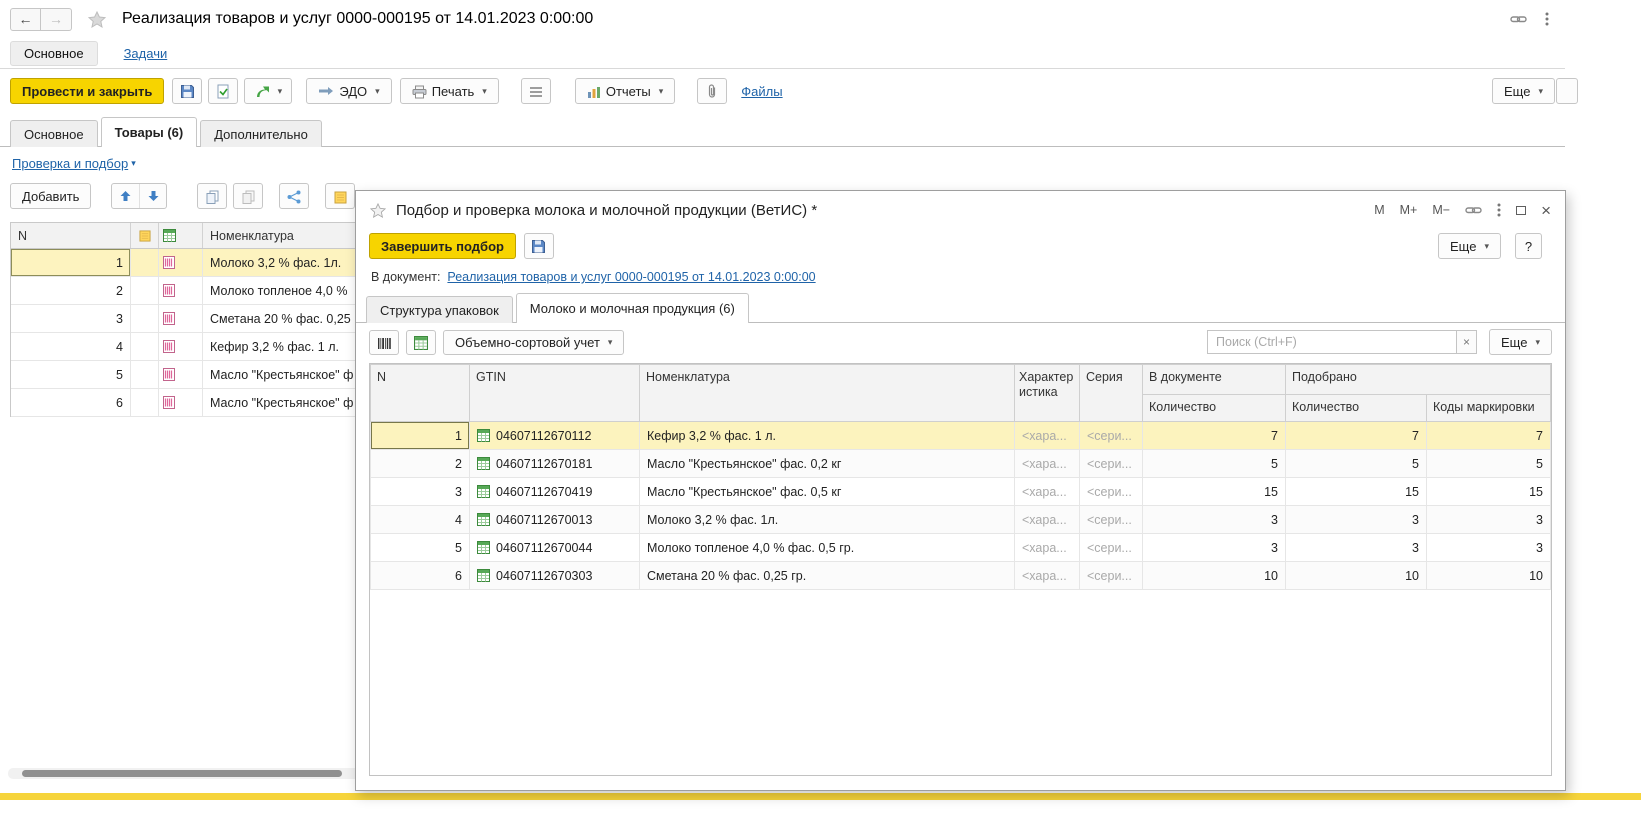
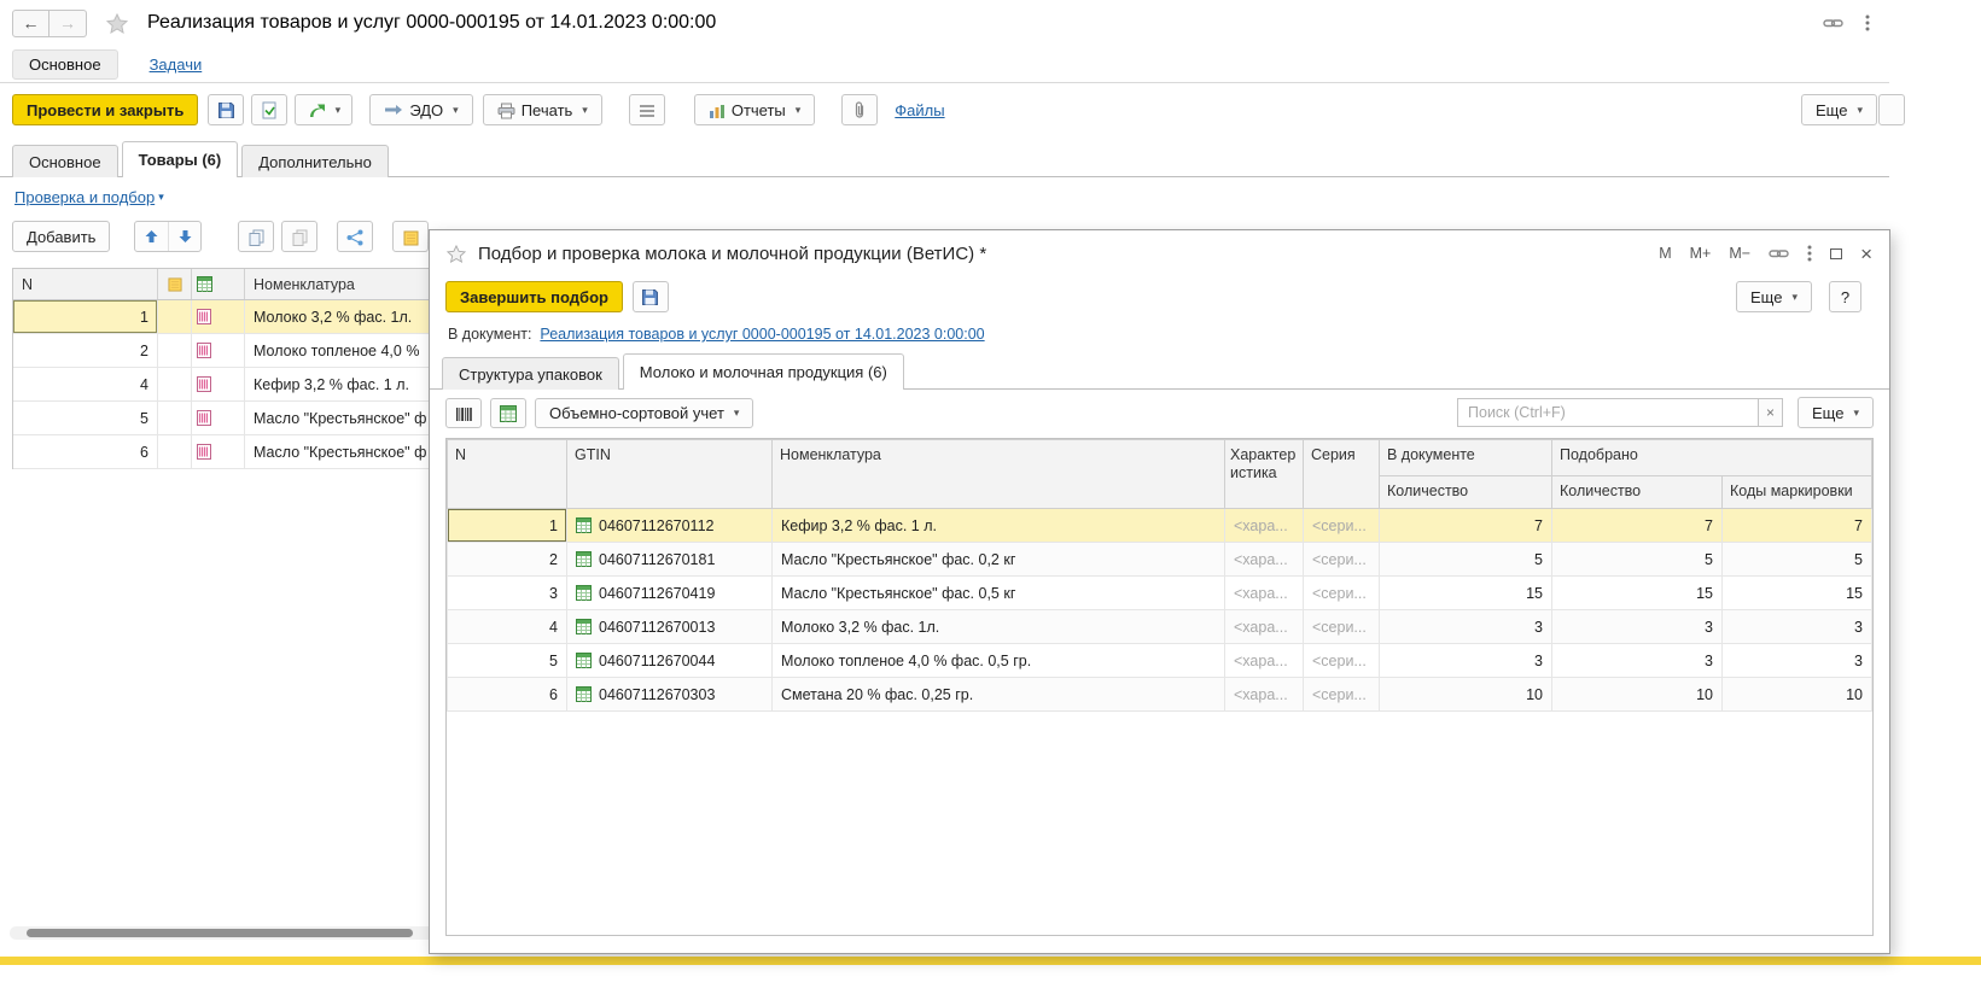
  ←
  →
  Реализация товаров и услуг 0000-000195 от 14.01.2023 0:00:00
  Основное
  Задачи
  Провести и закрыть
  ▾
  ЭДО
  ▾
  Печать
  ▾
  Отчеты
  ▾
  Файлы
  Еще
  ▾
  Основное
  Товары (6)
  Дополнительно
  Проверка и подбор
  ▾
  Добавить
  N
  Номенклатура
  1
  Молоко 3,2 % фас. 1л.
  2
  Молоко топленое 4,0 %
- 3
- Сметана 20 % фас. 0,25
  4
  Кефир 3,2 % фас. 1 л.
  5
  Масло "Крестьянское" ф
  6
  Масло "Крестьянское" ф
  Подбор и проверка молока и молочной продукции (ВетИС) *
  M
  M+
  M−
  ×
  Завершить подбор
  Еще
  ▾
  ?
  В документ:
  Реализация товаров и услуг 0000-000195 от 14.01.2023 0:00:00
  Структура упаковок
  Молоко и молочная продукция (6)
  Объемно-сортовой учет
  ▾
  Поиск (Ctrl+F)
  ×
  Еще
  ▾
  N	GTIN	Номенклатура	Характеристика	Серия	В документе	Подобрано
  Количество	Количество	Коды маркировки
  1	04607112670112	Кефир 3,2 % фас. 1 л.	<хара...	<сери...	7	7	7
  2	04607112670181	Масло "Крестьянское" фас. 0,2 кг	<хара...	<сери...	5	5	5
  3	04607112670419	Масло "Крестьянское" фас. 0,5 кг	<хара...	<сери...	15	15	15
  4	04607112670013	Молоко 3,2 % фас. 1л.	<хара...	<сери...	3	3	3
  5	04607112670044	Молоко топленое 4,0 % фас. 0,5 гр.	<хара...	<сери...	3	3	3
  6	04607112670303	Сметана 20 % фас. 0,25 гр.	<хара...	<сери...	10	10	10
